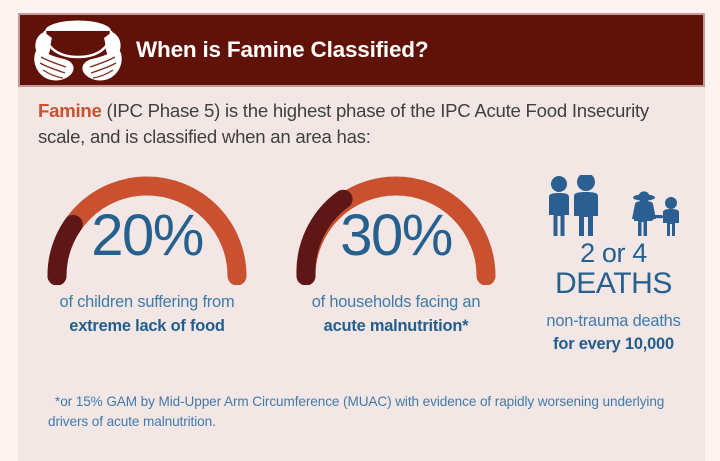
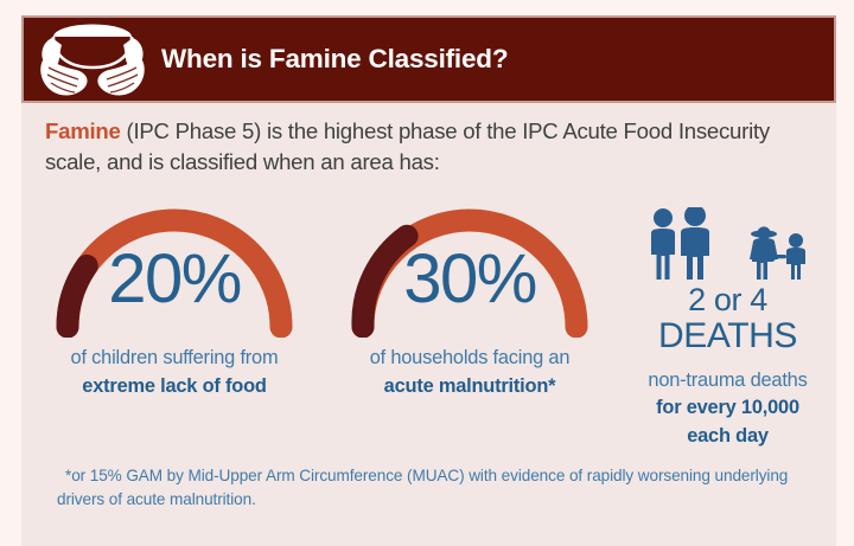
  When is Famine Classified?
  Famine (IPC Phase 5) is the highest phase of the IPC Acute Food Insecurity scale, and is classified when an area has:
  20%
  of children suffering from
  extreme lack of food
  30%
  of households facing an
  acute malnutrition*
  2 or 4
  DEATHS
  non-trauma deaths
  for every 10,000
+ each day
  *or 15% GAM by Mid-Upper Arm Circumference (MUAC) with evidence of rapidly worsening underlying drivers of acute malnutrition.
